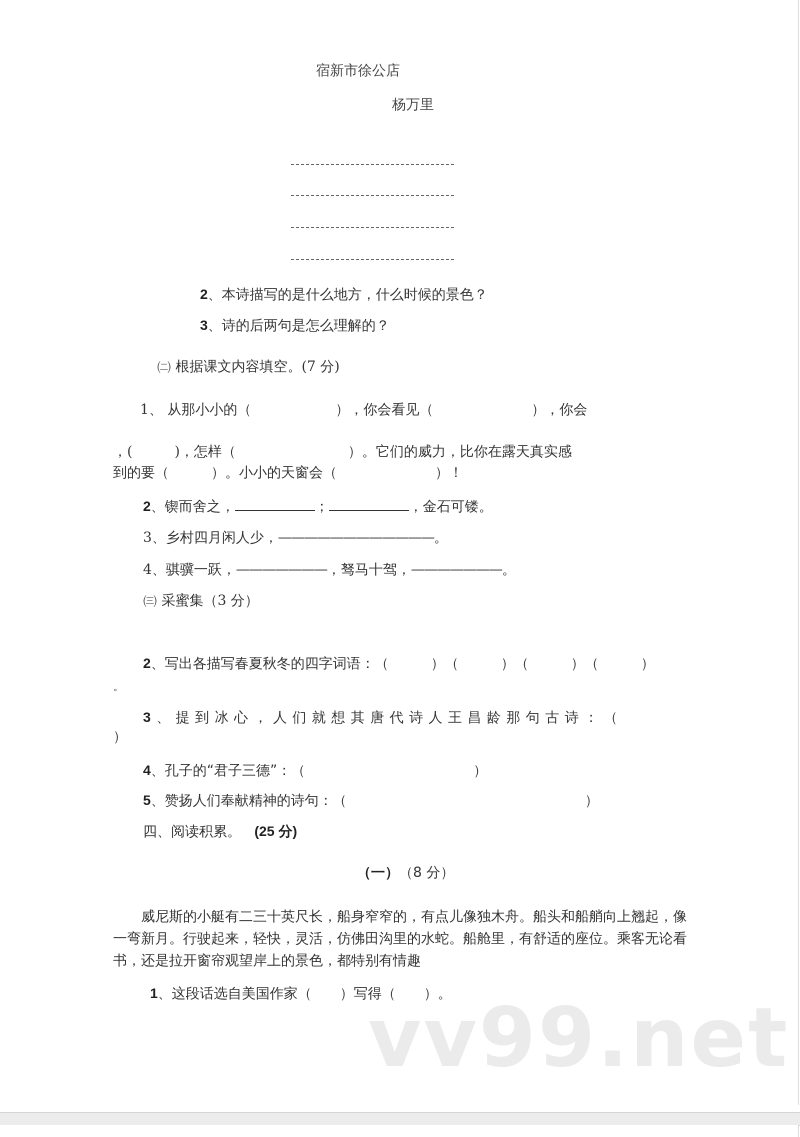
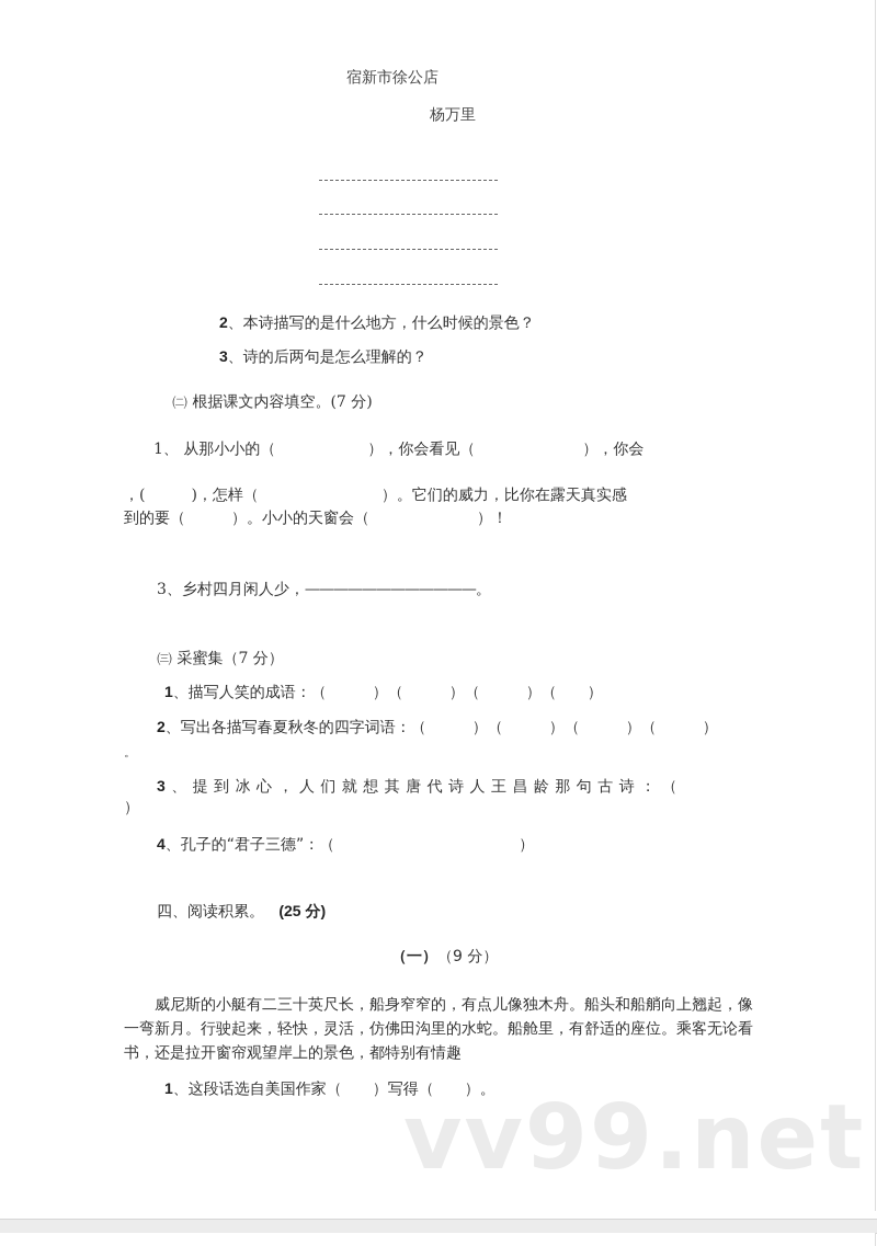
  宿新市徐公店
  杨万里
  2、本诗描写的是什么地方，什么时候的景色？
  3、诗的后两句是怎么理解的？
  ㈡ 根据课文内容填空。(7 分)
  1、 从那小小的（ ），你会看见（ ），你会
  ，( )，怎样（ ）。它们的威力，比你在露天真实感
  到的要（ ）。小小的天窗会（ ）！
- 2、锲而舍之， ； ，金石可镂。
  3、乡村四月闲人少，————————————。
- 4、骐骥一跃，———————，驽马十驾，———————。
- ㈢ 采蜜集（3 分）
+ ㈢ 采蜜集（7 分）
+ 1、描写人笑的成语：（ ）（ ）（ ）（ ）
  2、写出各描写春夏秋冬的四字词语：（ ）（ ）（ ）（ ）
  。
  3 、 提 到 冰 心 ， 人 们 就 想 其 唐 代 诗 人 王 昌 龄 那 句 古 诗 ： （
  ）
  4、孔子的“君子三德”：（ ）
- 5、赞扬人们奉献精神的诗句：（ ）
  四、阅读积累。 (25 分)
- （一）（8 分）
+ （一）（9 分）
  威尼斯的小艇有二三十英尺长，船身窄窄的，有点儿像独木舟。船头和船艄向上翘起，像一弯新月。行驶起来，轻快，灵活，仿佛田沟里的水蛇。船舱里，有舒适的座位。乘客无论看书，还是拉开窗帘观望岸上的景色，都特别有情趣
  1、这段话选自美国作家（ ）写得（ ）。
  vv99.net
